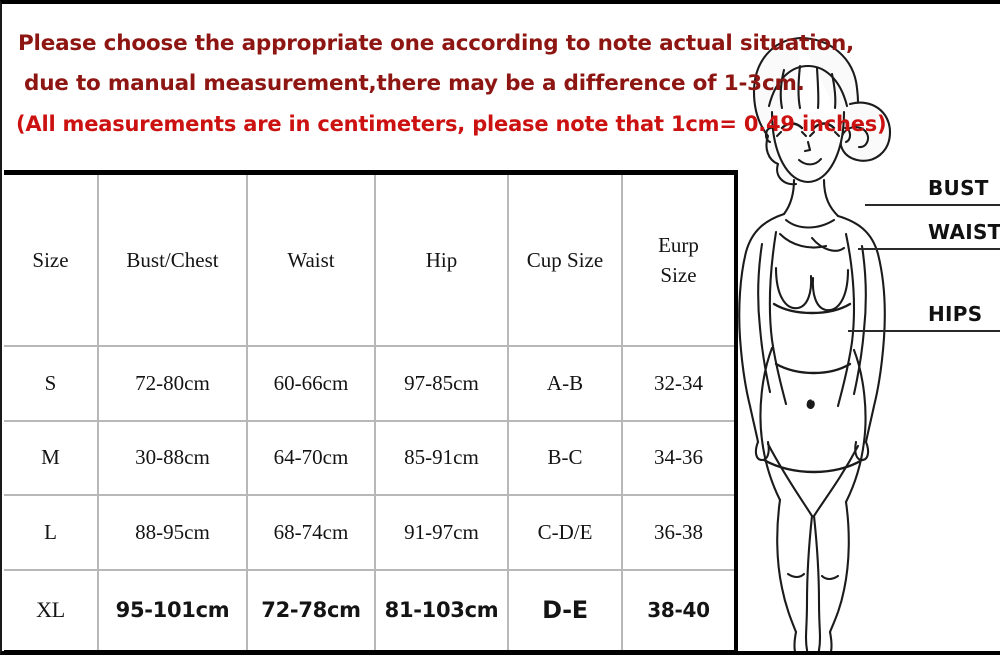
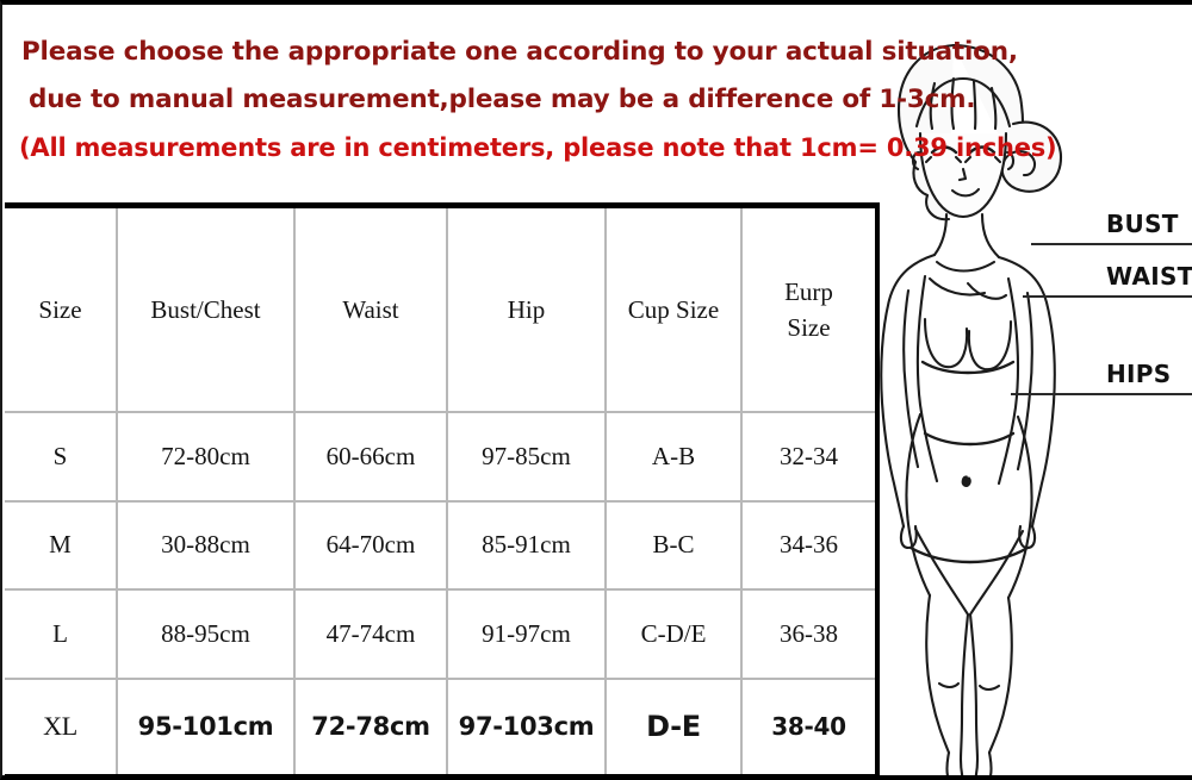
- Please choose the appropriate one according to note actual situation,
+ Please choose the appropriate one according to your actual situation,
- due to manual measurement,there may be a difference of 1-3cm.
+ due to manual measurement,please may be a difference of 1-3cm.
- (All measurements are in centimeters, please note that 1cm= 0.49 inches)
+ (All measurements are in centimeters, please note that 1cm= 0.39 inches)
  Size	Bust/Chest	Waist	Hip	Cup Size	Eurp Size
  S	72-80cm	60-66cm	97-85cm	A-B	32-34
  M	30-88cm	64-70cm	85-91cm	B-C	34-36
- L	88-95cm	68-74cm	91-97cm	C-D/E	36-38
+ L	88-95cm	47-74cm	91-97cm	C-D/E	36-38
- XL	95-101cm	72-78cm	81-103cm	D-E	38-40
+ XL	95-101cm	72-78cm	97-103cm	D-E	38-40
  BUST
  WAIST
  HIPS
